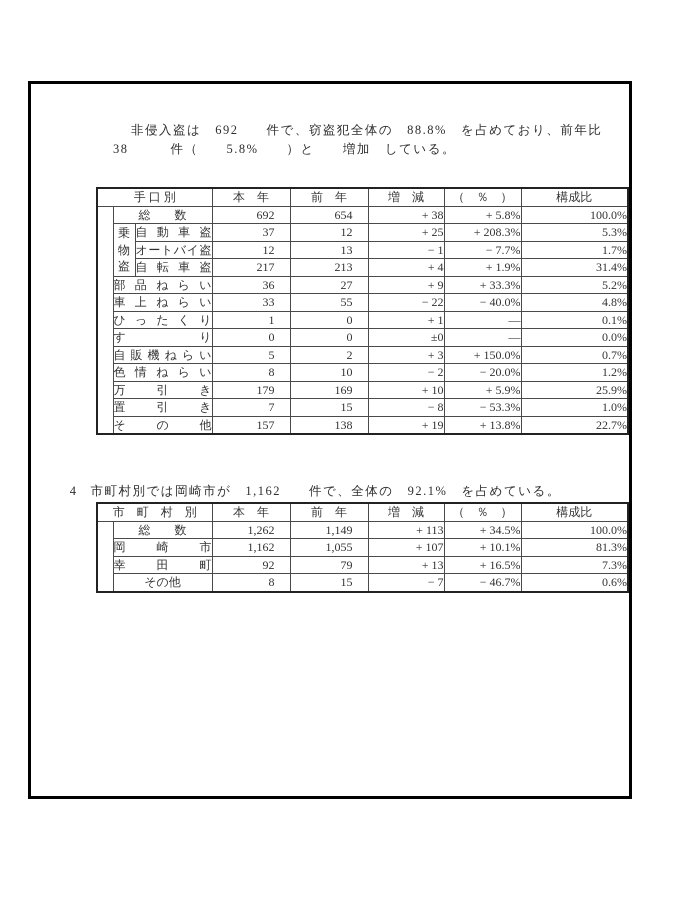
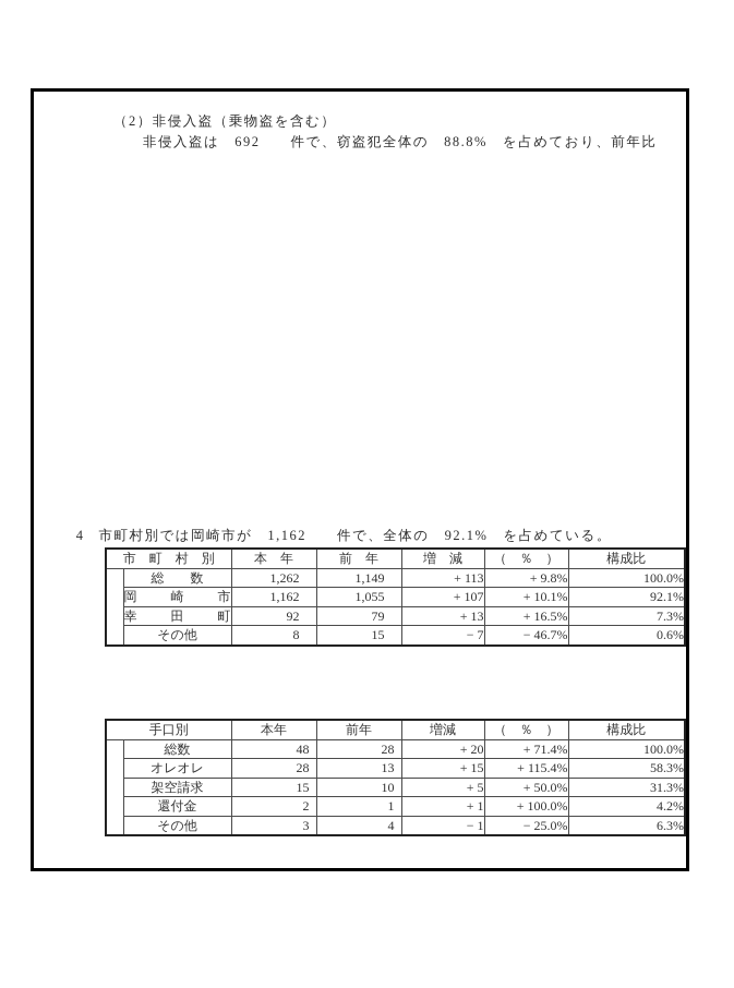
+ （2）非侵入盗（乗物盗を含む）
  非侵入盗は 692 件で、窃盗犯全体の 88.8% を占めており、前年比
- 38 件（ 5.8% ）と 増加 している。
- 手 口 別	本 年	前 年	増 減	（ ％ ）	構成比
- 	総 数	692	654	+ 38	+ 5.8%	100.0%
- 乗物盗	自動車盗	37	12	+ 25	+ 208.3%	5.3%
- オートバイ盗	12	13	− 1	− 7.7%	1.7%
- 自転車盗	217	213	+ 4	+ 1.9%	31.4%
- 部品ねらい	36	27	+ 9	+ 33.3%	5.2%
- 車上ねらい	33	55	− 22	− 40.0%	4.8%
- ひったくり	1	0	+ 1	―	0.1%
- すり	0	0	±0	―	0.0%
- 自販機ねらい	5	2	+ 3	+ 150.0%	0.7%
- 色情ねらい	8	10	− 2	− 20.0%	1.2%
- 万引き	179	169	+ 10	+ 5.9%	25.9%
- 置引き	7	15	− 8	− 53.3%	1.0%
- その他	157	138	+ 19	+ 13.8%	22.7%
  4 市町村別では岡崎市が 1,162 件で、全体の 92.1% を占めている。
  市 町 村 別	本 年	前 年	増 減	（ ％ ）	構成比
- 	総 数	1,262	1,149	+ 113	+ 34.5%	100.0%
+ 	総 数	1,262	1,149	+ 113	+ 9.8%	100.0%
- 岡崎市	1,162	1,055	+ 107	+ 10.1%	81.3%
+ 岡崎市	1,162	1,055	+ 107	+ 10.1%	92.1%
  幸田町	92	79	+ 13	+ 16.5%	7.3%
  その他	8	15	− 7	− 46.7%	0.6%
+ 手口別	本年	前年	増減	（ ％ ）	構成比
+ 	総数	48	28	+ 20	+ 71.4%	100.0%
+ オレオレ	28	13	+ 15	+ 115.4%	58.3%
+ 架空請求	15	10	+ 5	+ 50.0%	31.3%
+ 還付金	2	1	+ 1	+ 100.0%	4.2%
+ その他	3	4	− 1	− 25.0%	6.3%
